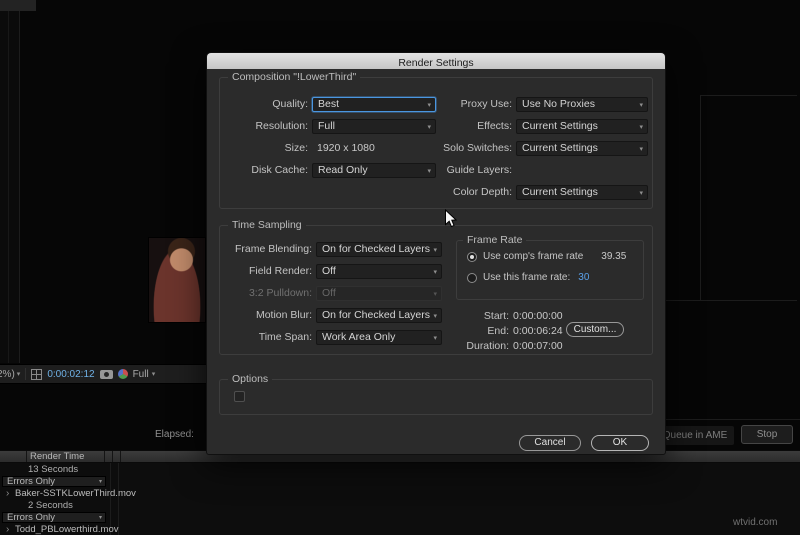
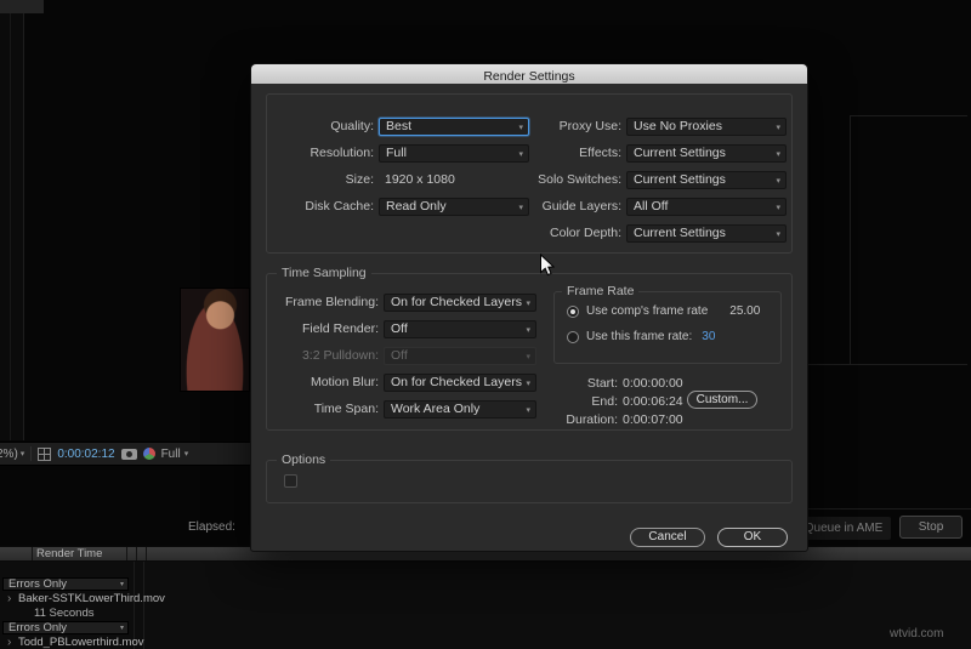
  0:00:02:12
  Full
  Elapsed:
  Queue in AME
  Stop
  Render Time
- 13 Seconds
  Errors Only
  ›
  Baker-SSTKLowerThird.mov
- 2 Seconds
+ 11 Seconds
  Errors Only
  ›
  Todd_PBLowerthird.mov
  wtvid.com
  Render Settings
- Composition "!LowerThird"
  Quality:
  Best
  Resolution:
  Full
  Size:
  1920 x 1080
  Disk Cache:
  Read Only
  Proxy Use:
  Use No Proxies
  Effects:
  Current Settings
  Solo Switches:
  Current Settings
  Guide Layers:
+ All Off
  Color Depth:
  Current Settings
  Time Sampling
  Frame Blending:
  On for Checked Layers
  Field Render:
  Off
  3:2 Pulldown:
  Off
  Motion Blur:
  On for Checked Layers
  Time Span:
  Work Area Only
  Frame Rate
  Use comp's frame rate
- 39.35
+ 25.00
  Use this frame rate:
  30
  Start:
  0:00:00:00
  End:
  0:00:06:24
  Custom...
  Duration:
  0:00:07:00
  Options
  Cancel
  OK
